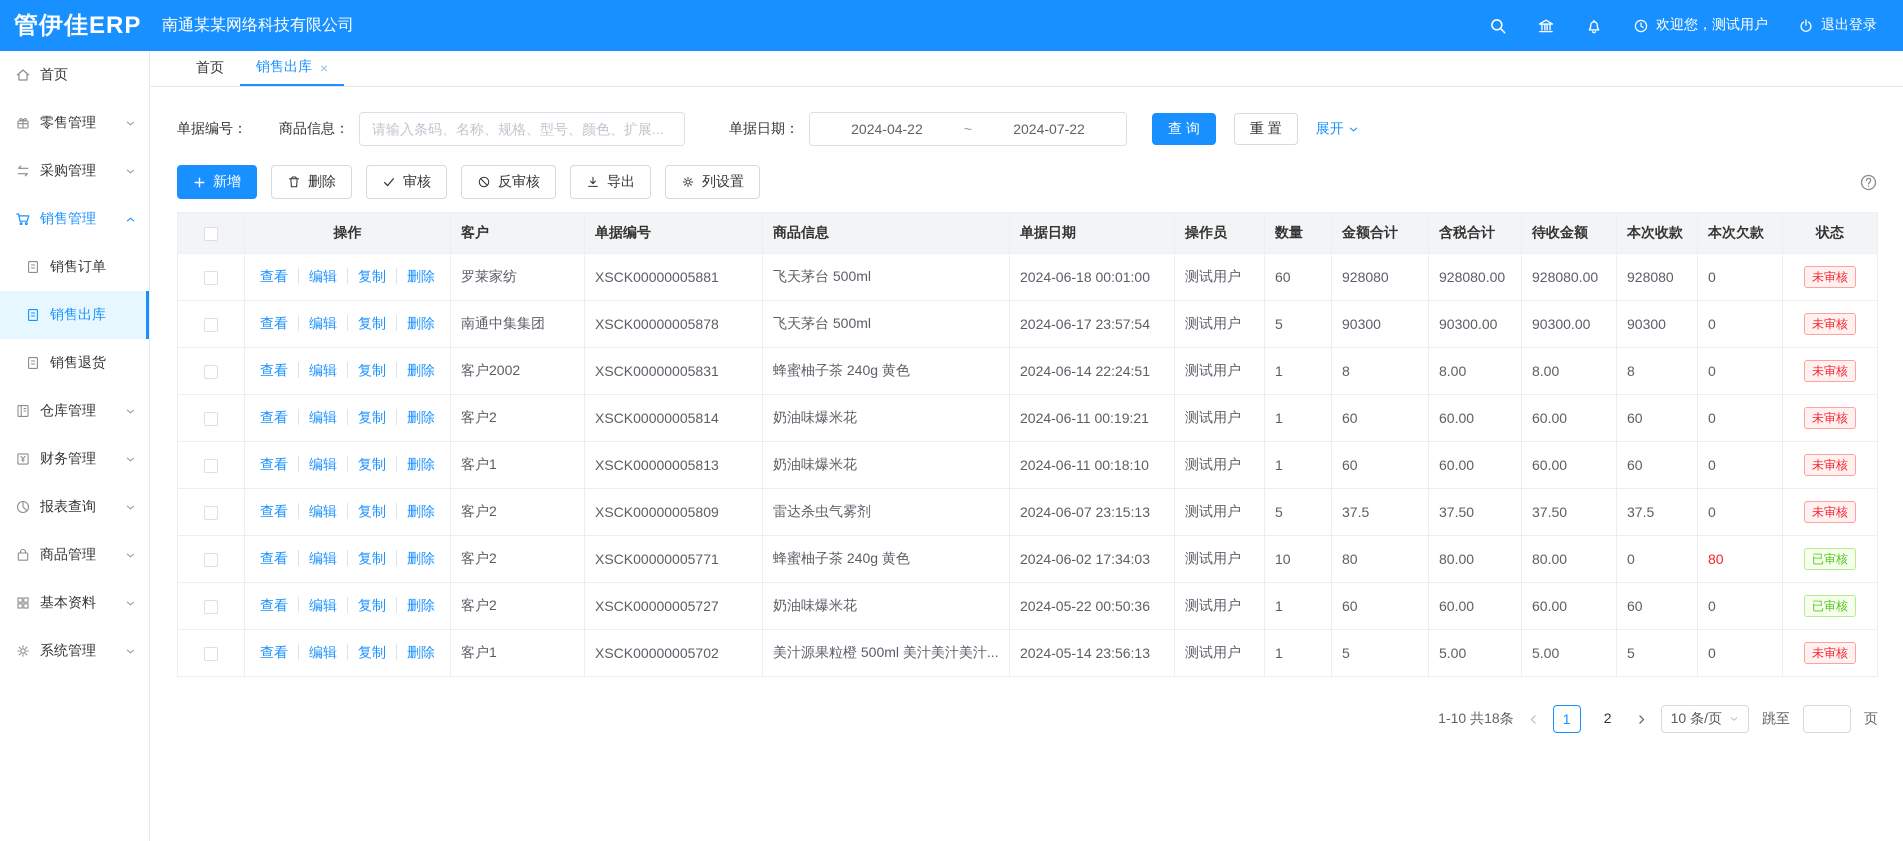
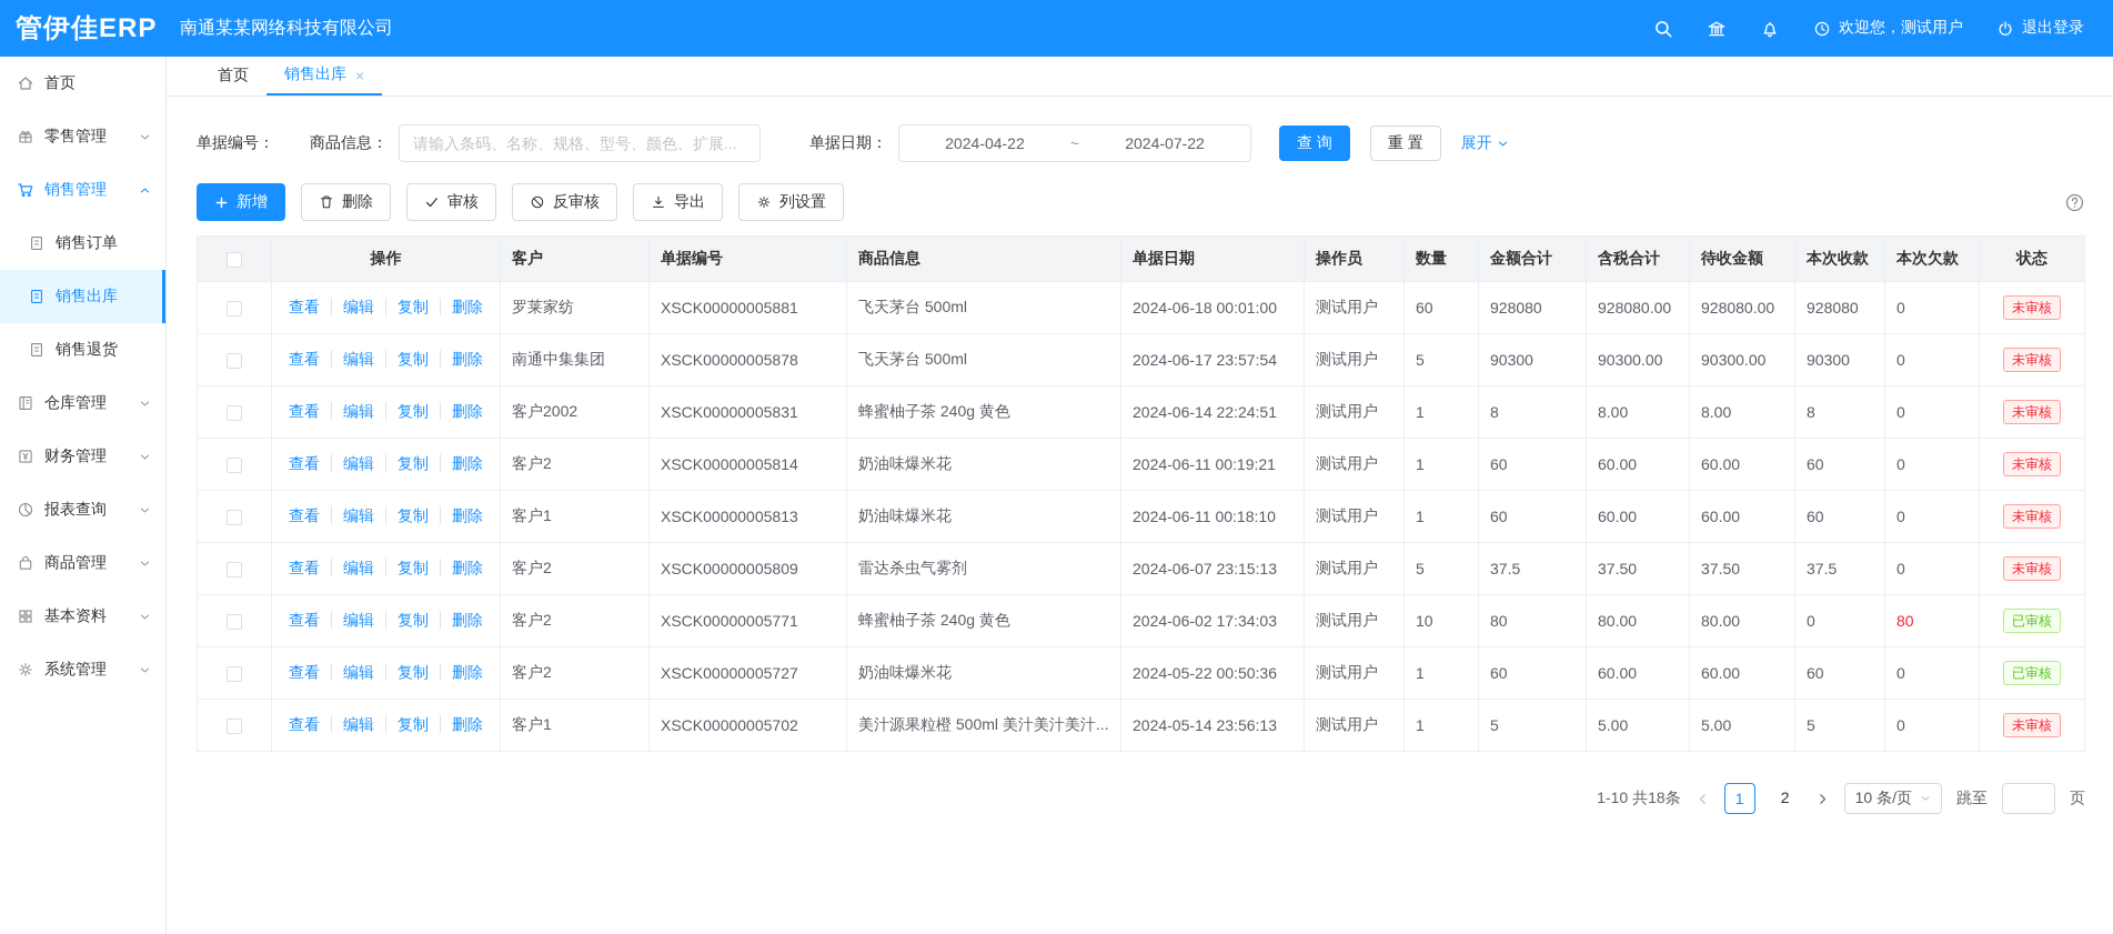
  管伊佳ERP
  南通某某网络科技有限公司
  欢迎您，测试用户
  退出登录
  首页
  零售管理
- 采购管理
  销售管理
  销售订单
  销售出库
  销售退货
  仓库管理
  财务管理
  报表查询
  商品管理
  基本资料
  系统管理
  首页
  销售出库
  ×
  单据编号：
  商品信息：
  请输入条码、名称、规格、型号、颜色、扩展...
  单据日期：
  2024-04-22
  ~
  2024-07-22
  查 询
  重 置
  展开
  新增
  删除
  审核
  反审核
  导出
  列设置
  	操作	客户	单据编号	商品信息	单据日期	操作员	数量	金额合计	含税合计	待收金额	本次收款	本次欠款	状态
  	查看 编辑 复制 删除	罗莱家纺	XSCK00000005881	飞天茅台 500ml	2024-06-18 00:01:00	测试用户	60	928080	928080.00	928080.00	928080	0	未审核
  	查看 编辑 复制 删除	南通中集集团	XSCK00000005878	飞天茅台 500ml	2024-06-17 23:57:54	测试用户	5	90300	90300.00	90300.00	90300	0	未审核
  	查看 编辑 复制 删除	客户2002	XSCK00000005831	蜂蜜柚子茶 240g 黄色	2024-06-14 22:24:51	测试用户	1	8	8.00	8.00	8	0	未审核
  	查看 编辑 复制 删除	客户2	XSCK00000005814	奶油味爆米花	2024-06-11 00:19:21	测试用户	1	60	60.00	60.00	60	0	未审核
  	查看 编辑 复制 删除	客户1	XSCK00000005813	奶油味爆米花	2024-06-11 00:18:10	测试用户	1	60	60.00	60.00	60	0	未审核
  	查看 编辑 复制 删除	客户2	XSCK00000005809	雷达杀虫气雾剂	2024-06-07 23:15:13	测试用户	5	37.5	37.50	37.50	37.5	0	未审核
  	查看 编辑 复制 删除	客户2	XSCK00000005771	蜂蜜柚子茶 240g 黄色	2024-06-02 17:34:03	测试用户	10	80	80.00	80.00	0	80	已审核
  	查看 编辑 复制 删除	客户2	XSCK00000005727	奶油味爆米花	2024-05-22 00:50:36	测试用户	1	60	60.00	60.00	60	0	已审核
  	查看 编辑 复制 删除	客户1	XSCK00000005702	美汁源果粒橙 500ml 美汁美汁美汁...	2024-05-14 23:56:13	测试用户	1	5	5.00	5.00	5	0	未审核
  1-10 共18条
  1
  2
  10 条/页
  跳至
  页
